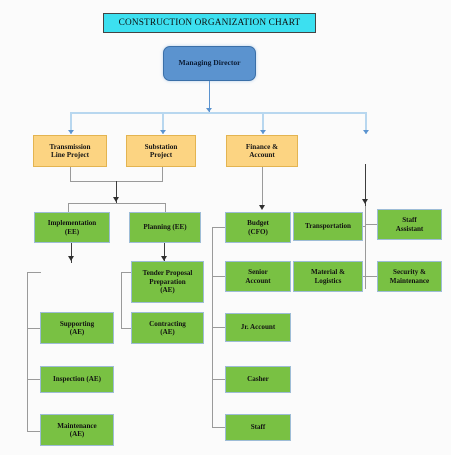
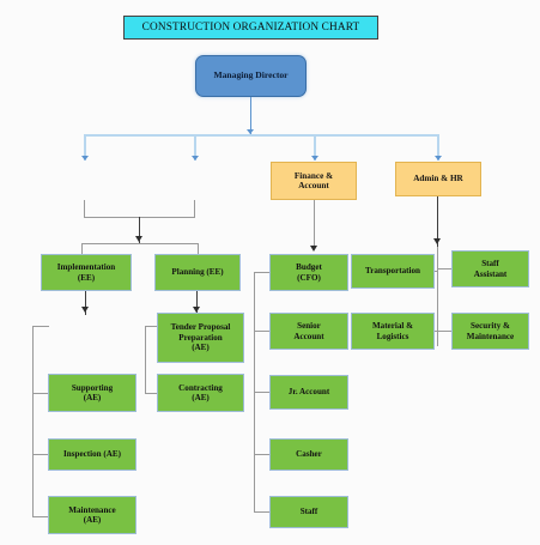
  CONSTRUCTION ORGANIZATION CHART
  Managing Director
- Transmission
- Line Project
- Substation
- Project
  Finance &
  Account
+ Admin & HR
  Implementation
  (EE)
  Planning (EE)
  Budget
  (CFO)
  Transportation
  Staff
  Assistant
  Tender Proposal
  Preparation
  (AE)
  Senior
  Account
  Material &
  Logistics
  Security &
  Maintenance
  Supporting
  (AE)
  Contracting
  (AE)
  Jr. Account
  Inspection (AE)
  Casher
  Maintenance
  (AE)
  Staff
